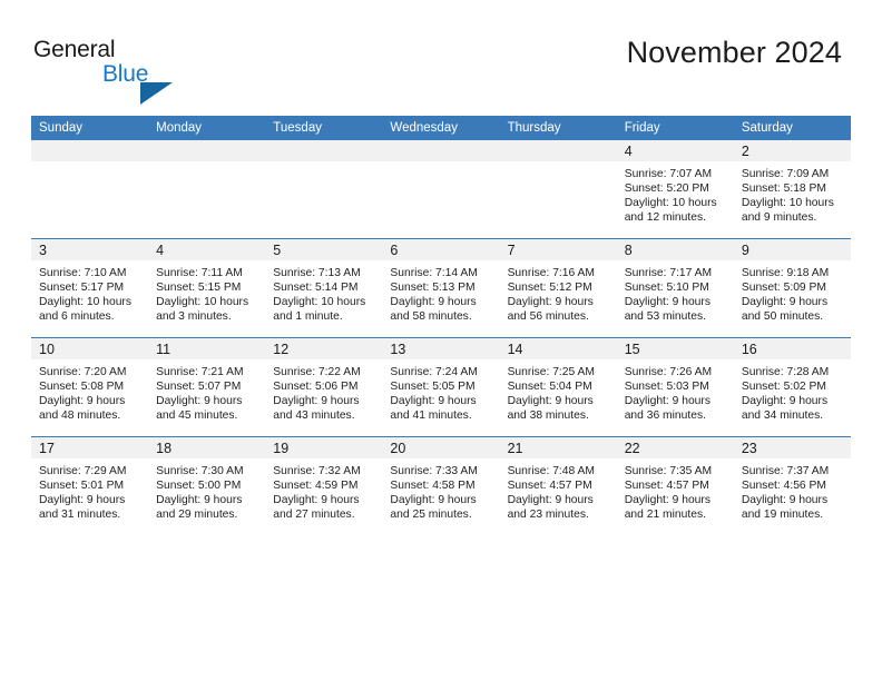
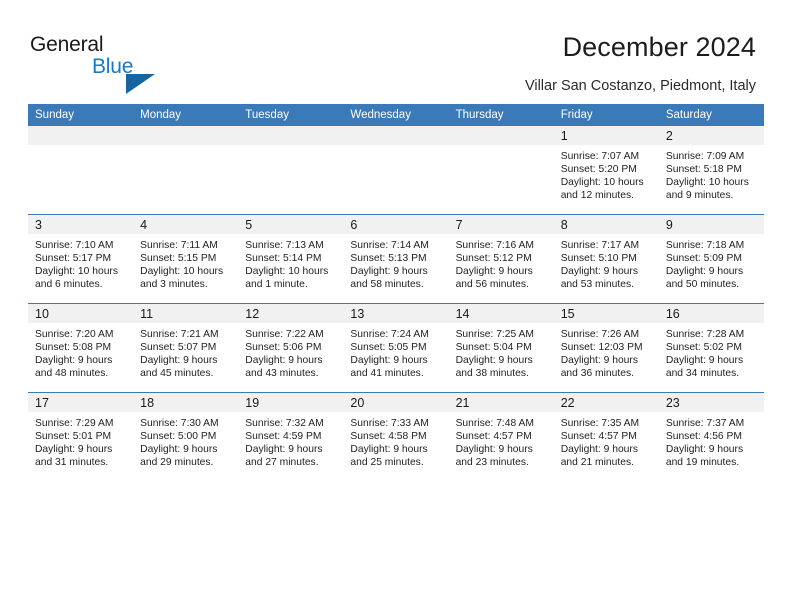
  General
  Blue
- November 2024
+ December 2024
+ Villar San Costanzo, Piedmont, Italy
  Sunday	Monday	Tuesday	Wednesday	Thursday	Friday	Saturday
- 					4Sunrise: 7:07 AMSunset: 5:20 PMDaylight: 10 hours and 12 minutes.	2Sunrise: 7:09 AMSunset: 5:18 PMDaylight: 10 hours and 9 minutes.
+ 					1Sunrise: 7:07 AMSunset: 5:20 PMDaylight: 10 hours and 12 minutes.	2Sunrise: 7:09 AMSunset: 5:18 PMDaylight: 10 hours and 9 minutes.
- 3Sunrise: 7:10 AMSunset: 5:17 PMDaylight: 10 hours and 6 minutes.	4Sunrise: 7:11 AMSunset: 5:15 PMDaylight: 10 hours and 3 minutes.	5Sunrise: 7:13 AMSunset: 5:14 PMDaylight: 10 hours and 1 minute.	6Sunrise: 7:14 AMSunset: 5:13 PMDaylight: 9 hours and 58 minutes.	7Sunrise: 7:16 AMSunset: 5:12 PMDaylight: 9 hours and 56 minutes.	8Sunrise: 7:17 AMSunset: 5:10 PMDaylight: 9 hours and 53 minutes.	9Sunrise: 9:18 AMSunset: 5:09 PMDaylight: 9 hours and 50 minutes.
+ 3Sunrise: 7:10 AMSunset: 5:17 PMDaylight: 10 hours and 6 minutes.	4Sunrise: 7:11 AMSunset: 5:15 PMDaylight: 10 hours and 3 minutes.	5Sunrise: 7:13 AMSunset: 5:14 PMDaylight: 10 hours and 1 minute.	6Sunrise: 7:14 AMSunset: 5:13 PMDaylight: 9 hours and 58 minutes.	7Sunrise: 7:16 AMSunset: 5:12 PMDaylight: 9 hours and 56 minutes.	8Sunrise: 7:17 AMSunset: 5:10 PMDaylight: 9 hours and 53 minutes.	9Sunrise: 7:18 AMSunset: 5:09 PMDaylight: 9 hours and 50 minutes.
- 10Sunrise: 7:20 AMSunset: 5:08 PMDaylight: 9 hours and 48 minutes.	11Sunrise: 7:21 AMSunset: 5:07 PMDaylight: 9 hours and 45 minutes.	12Sunrise: 7:22 AMSunset: 5:06 PMDaylight: 9 hours and 43 minutes.	13Sunrise: 7:24 AMSunset: 5:05 PMDaylight: 9 hours and 41 minutes.	14Sunrise: 7:25 AMSunset: 5:04 PMDaylight: 9 hours and 38 minutes.	15Sunrise: 7:26 AMSunset: 5:03 PMDaylight: 9 hours and 36 minutes.	16Sunrise: 7:28 AMSunset: 5:02 PMDaylight: 9 hours and 34 minutes.
+ 10Sunrise: 7:20 AMSunset: 5:08 PMDaylight: 9 hours and 48 minutes.	11Sunrise: 7:21 AMSunset: 5:07 PMDaylight: 9 hours and 45 minutes.	12Sunrise: 7:22 AMSunset: 5:06 PMDaylight: 9 hours and 43 minutes.	13Sunrise: 7:24 AMSunset: 5:05 PMDaylight: 9 hours and 41 minutes.	14Sunrise: 7:25 AMSunset: 5:04 PMDaylight: 9 hours and 38 minutes.	15Sunrise: 7:26 AMSunset: 12:03 PMDaylight: 9 hours and 36 minutes.	16Sunrise: 7:28 AMSunset: 5:02 PMDaylight: 9 hours and 34 minutes.
  17Sunrise: 7:29 AMSunset: 5:01 PMDaylight: 9 hours and 31 minutes.	18Sunrise: 7:30 AMSunset: 5:00 PMDaylight: 9 hours and 29 minutes.	19Sunrise: 7:32 AMSunset: 4:59 PMDaylight: 9 hours and 27 minutes.	20Sunrise: 7:33 AMSunset: 4:58 PMDaylight: 9 hours and 25 minutes.	21Sunrise: 7:48 AMSunset: 4:57 PMDaylight: 9 hours and 23 minutes.	22Sunrise: 7:35 AMSunset: 4:57 PMDaylight: 9 hours and 21 minutes.	23Sunrise: 7:37 AMSunset: 4:56 PMDaylight: 9 hours and 19 minutes.
